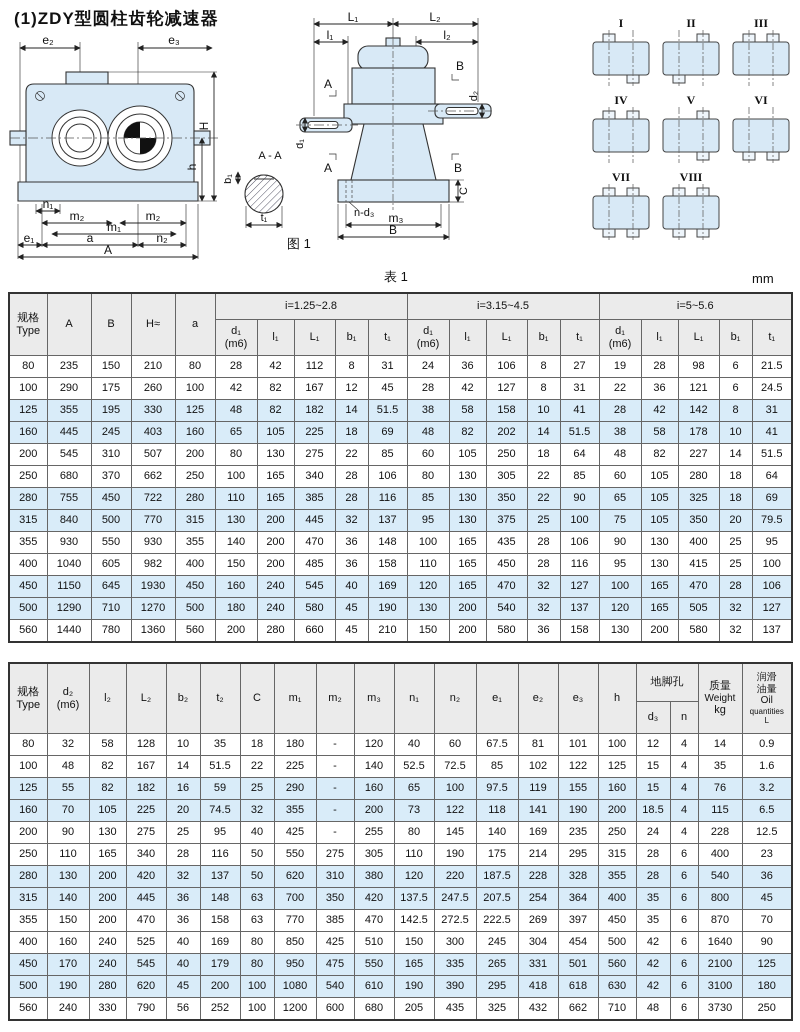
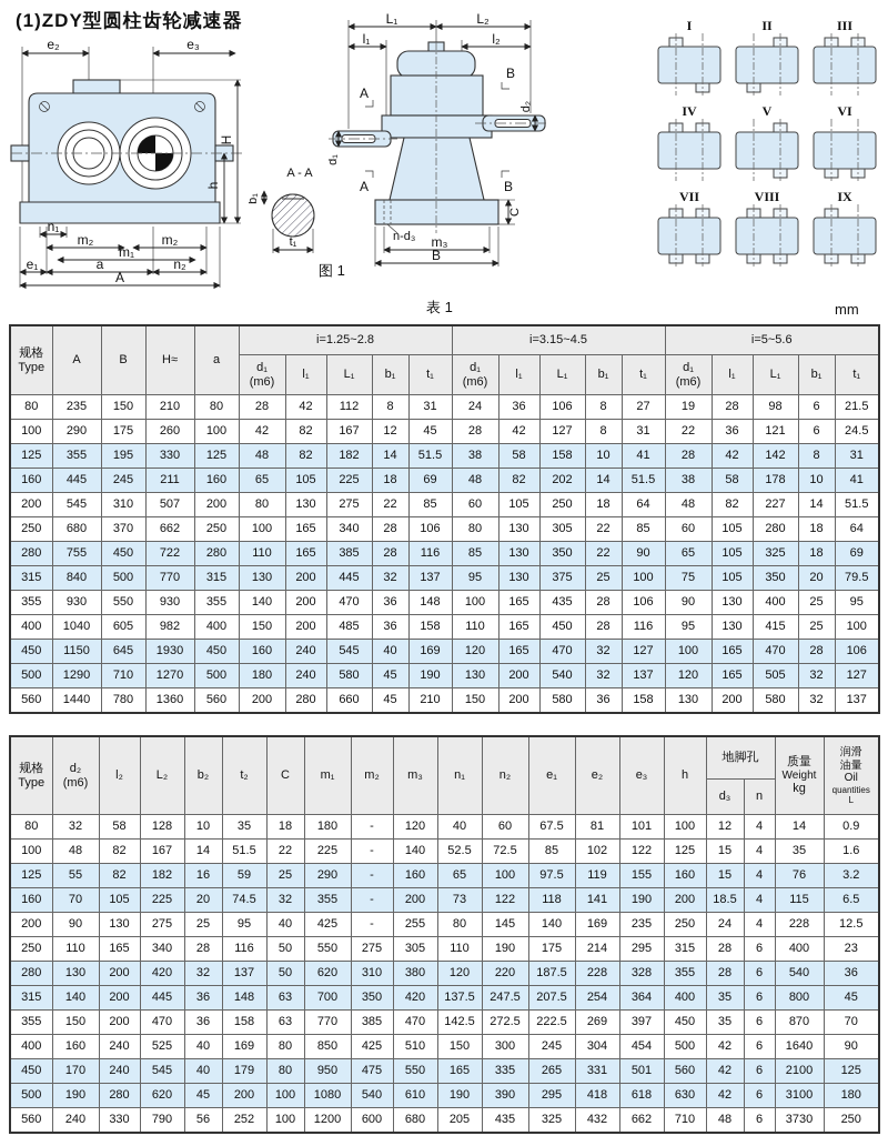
  (1)ZDY型圆柱齿轮减速器
  e₂
  e₃
  n₁
  m₂
  m₂
  m₁
  e₁
  a
  n₂
  A
  A - A
  t₁
  图 1
  L₁
  L₂
  l₁
  l₂
  A
  A
  B
  B
  n-d₃
  m₃
  B
  I
  II
  III
  IV
  V
  VI
  VII
  VIII
+ IX
  表 1
  mm
  规格Type	A	B	H≈	a	i=1.25~2.8	i=3.15~4.5	i=5~5.6
  d₁(m6)	l₁	L₁	b₁	t₁	d₁(m6)	l₁	L₁	b₁	t₁	d₁(m6)	l₁	L₁	b₁	t₁
  80	235	150	210	80	28	42	112	8	31	24	36	106	8	27	19	28	98	6	21.5
  100	290	175	260	100	42	82	167	12	45	28	42	127	8	31	22	36	121	6	24.5
  125	355	195	330	125	48	82	182	14	51.5	38	58	158	10	41	28	42	142	8	31
- 160	445	245	403	160	65	105	225	18	69	48	82	202	14	51.5	38	58	178	10	41
+ 160	445	245	211	160	65	105	225	18	69	48	82	202	14	51.5	38	58	178	10	41
  200	545	310	507	200	80	130	275	22	85	60	105	250	18	64	48	82	227	14	51.5
  250	680	370	662	250	100	165	340	28	106	80	130	305	22	85	60	105	280	18	64
  280	755	450	722	280	110	165	385	28	116	85	130	350	22	90	65	105	325	18	69
  315	840	500	770	315	130	200	445	32	137	95	130	375	25	100	75	105	350	20	79.5
  355	930	550	930	355	140	200	470	36	148	100	165	435	28	106	90	130	400	25	95
  400	1040	605	982	400	150	200	485	36	158	110	165	450	28	116	95	130	415	25	100
  450	1150	645	1930	450	160	240	545	40	169	120	165	470	32	127	100	165	470	28	106
  500	1290	710	1270	500	180	240	580	45	190	130	200	540	32	137	120	165	505	32	127
  560	1440	780	1360	560	200	280	660	45	210	150	200	580	36	158	130	200	580	32	137
  规格Type	d₂(m6)	l₂	L₂	b₂	t₂	C	m₁	m₂	m₃	n₁	n₂	e₁	e₂	e₃	h	地脚孔	质量Weightkg	润滑油量OilquantitiesL
  d₃	n
  80	32	58	128	10	35	18	180	-	120	40	60	67.5	81	101	100	12	4	14	0.9
  100	48	82	167	14	51.5	22	225	-	140	52.5	72.5	85	102	122	125	15	4	35	1.6
  125	55	82	182	16	59	25	290	-	160	65	100	97.5	119	155	160	15	4	76	3.2
  160	70	105	225	20	74.5	32	355	-	200	73	122	118	141	190	200	18.5	4	115	6.5
  200	90	130	275	25	95	40	425	-	255	80	145	140	169	235	250	24	4	228	12.5
  250	110	165	340	28	116	50	550	275	305	110	190	175	214	295	315	28	6	400	23
  280	130	200	420	32	137	50	620	310	380	120	220	187.5	228	328	355	28	6	540	36
  315	140	200	445	36	148	63	700	350	420	137.5	247.5	207.5	254	364	400	35	6	800	45
  355	150	200	470	36	158	63	770	385	470	142.5	272.5	222.5	269	397	450	35	6	870	70
  400	160	240	525	40	169	80	850	425	510	150	300	245	304	454	500	42	6	1640	90
  450	170	240	545	40	179	80	950	475	550	165	335	265	331	501	560	42	6	2100	125
  500	190	280	620	45	200	100	1080	540	610	190	390	295	418	618	630	42	6	3100	180
  560	240	330	790	56	252	100	1200	600	680	205	435	325	432	662	710	48	6	3730	250
